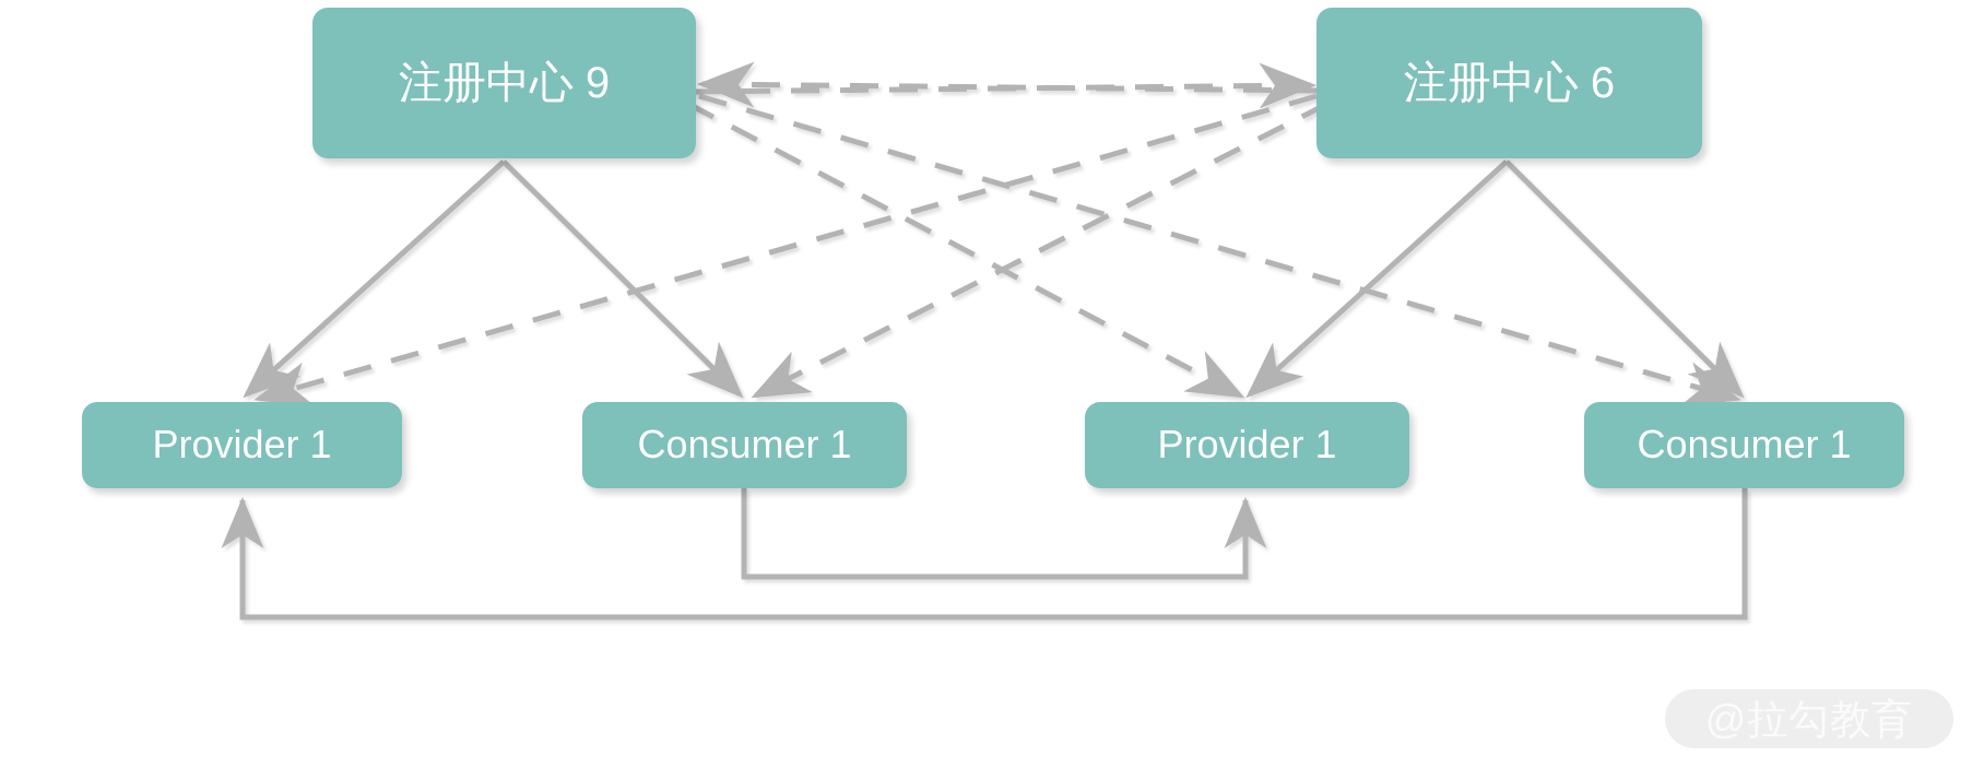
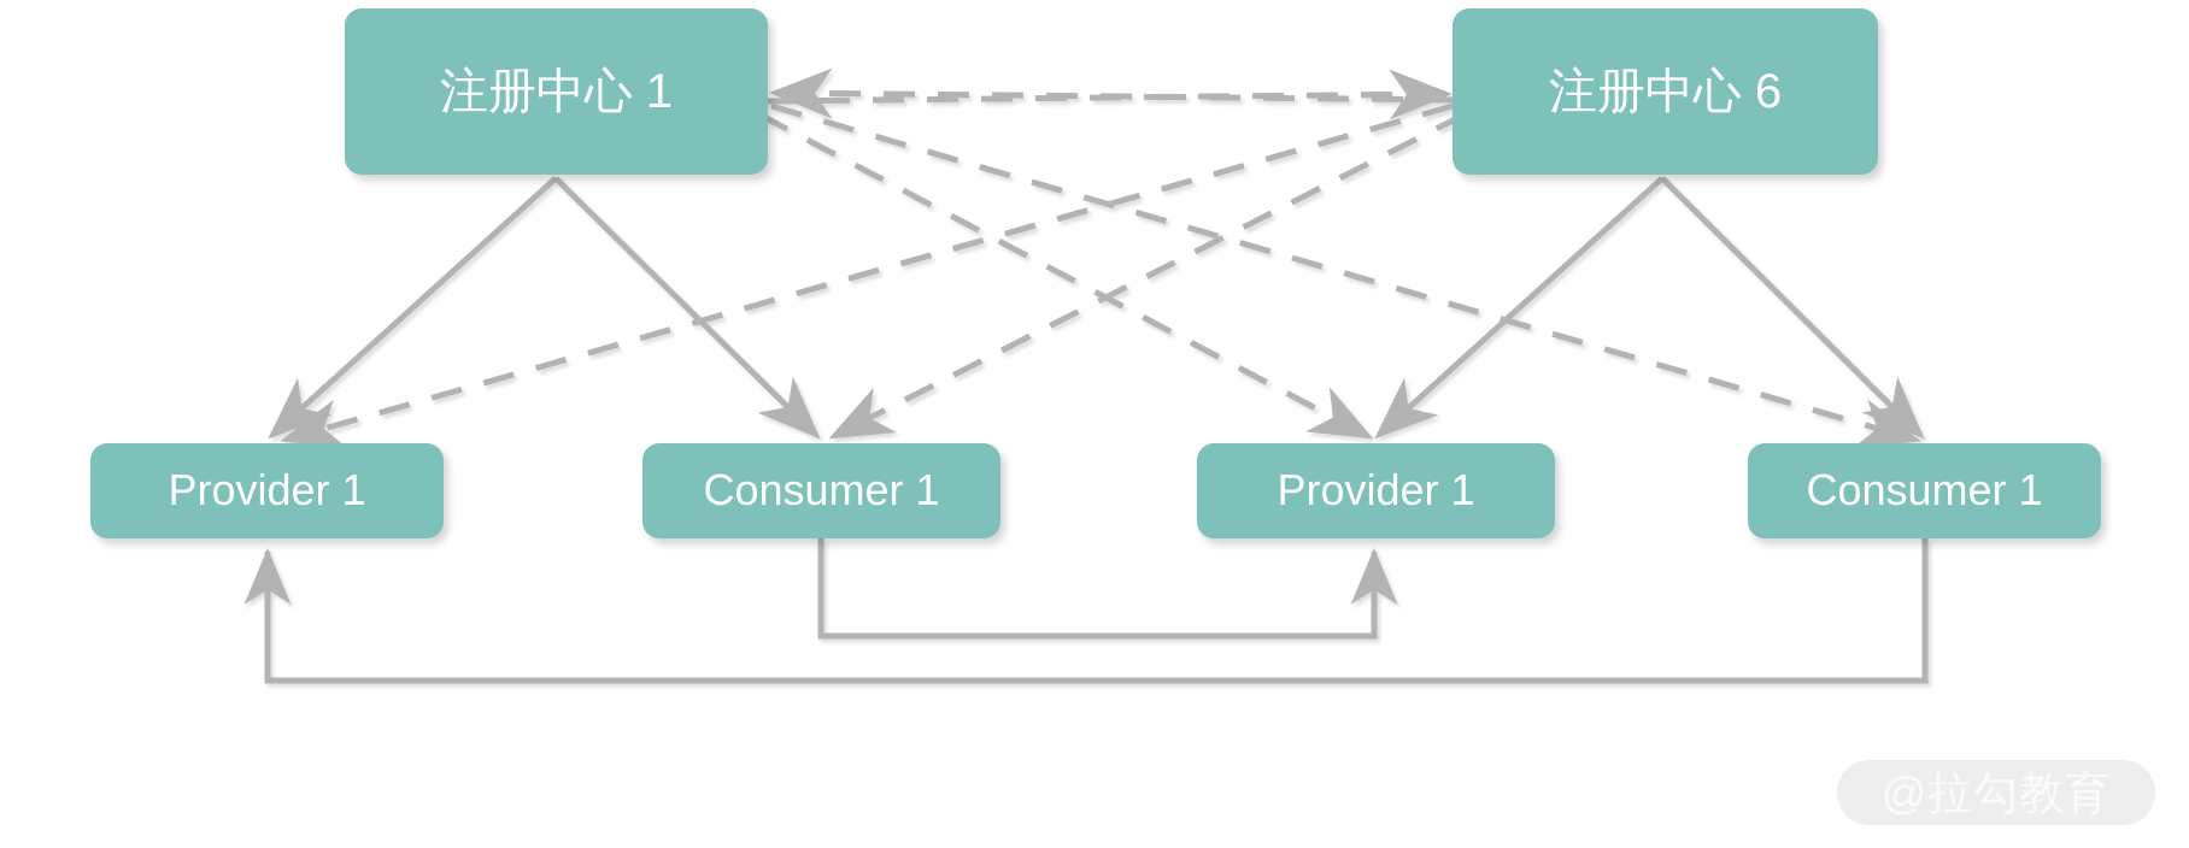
- 注册中心 9
+ 注册中心 1
  注册中心 6
  Provider 1
  Consumer 1
  Provider 1
  Consumer 1
